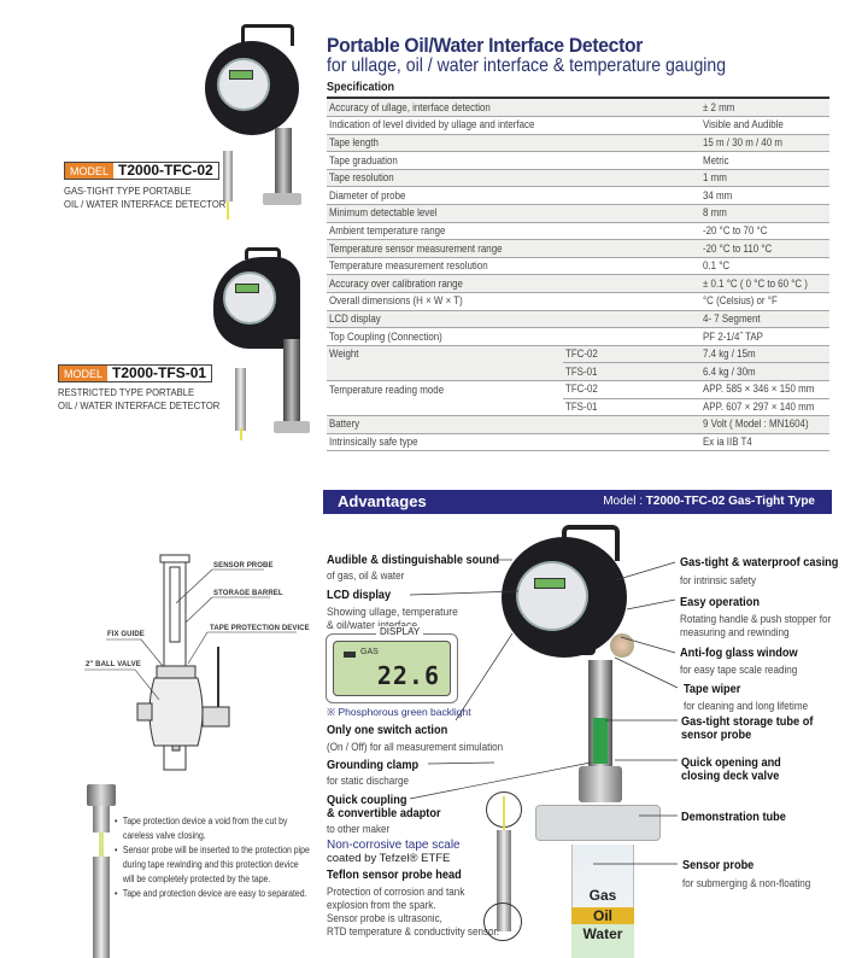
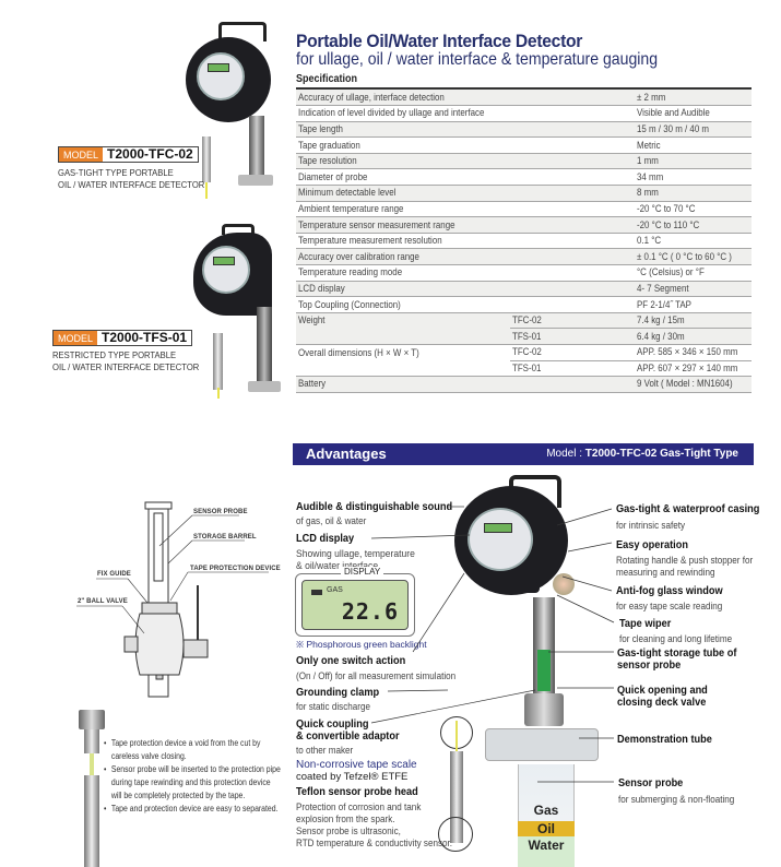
  Portable Oil/Water Interface Detector
  for ullage, oil / water interface & temperature gauging
  Specification
  Accuracy of ullage, interface detection		± 2 mm
  Indication of level divided by ullage and interface		Visible and Audible
  Tape length		15 m / 30 m / 40 m
  Tape graduation		Metric
  Tape resolution		1 mm
  Diameter of probe		34 mm
  Minimum detectable level		8 mm
  Ambient temperature range		-20 °C to 70 °C
  Temperature sensor measurement range		-20 °C to 110 °C
  Temperature measurement resolution		0.1 °C
  Accuracy over calibration range		± 0.1 °C ( 0 °C to 60 °C )
- Overall dimensions (H × W × T)		°C (Celsius) or °F
+ Temperature reading mode		°C (Celsius) or °F
  LCD display		4- 7 Segment
  Top Coupling (Connection)		PF 2-1/4˝ TAP
  Weight	TFC-02	7.4 kg / 15m
  	TFS-01	6.4 kg / 30m
- Temperature reading mode	TFC-02	APP. 585 × 346 × 150 mm
+ Overall dimensions (H × W × T)	TFC-02	APP. 585 × 346 × 150 mm
  	TFS-01	APP. 607 × 297 × 140 mm
  Battery		9 Volt ( Model : MN1604)
- Intrinsically safe type		Ex ia IIB T4
  MODEL
  T2000-TFC-02
  GAS-TIGHT TYPE PORTABLE
  OIL / WATER INTERFACE DETECTOR
  MODEL
  T2000-TFS-01
  RESTRICTED TYPE PORTABLE
  OIL / WATER INTERFACE DETECTOR
  Advantages
  Model : T2000-TFC-02 Gas-Tight Type
  Tape protection device a void from the cut by
  careless valve closing.
  Sensor probe will be inserted to the protection pipe
  during tape rewinding and this protection device
  will be completely protected by the tape.
  Tape and protection device are easy to separated.
  Gas
  Oil
  Water
  Audible & distinguishable sound
  of gas, oil & water
  LCD display
  Showing ullage, temperature
  DISPLAY
  22.6
  ※ Phosphorous green backlight
  Only one switch action
  (On / Off) for all measurement simulation
  Grounding clamp
  for static discharge
  Quick coupling
  & convertible adaptor
  to other maker
  Non-corrosive tape scale
  coated by Tefzel® ETFE
  Teflon sensor probe head
  Protection of corrosion and tank
  explosion from the spark.
  Sensor probe is ultrasonic,
  RTD temperature & conductivity sensor.
  Gas-tight & waterproof casing
  for intrinsic safety
  Easy operation
  Rotating handle & push stopper for
  measuring and rewinding
  Anti-fog glass window
  for easy tape scale reading
  Tape wiper
  for cleaning and long lifetime
  Gas-tight storage tube of
  sensor probe
  Quick opening and
  closing deck valve
  Demonstration tube
  Sensor probe
  for submerging & non-floating
